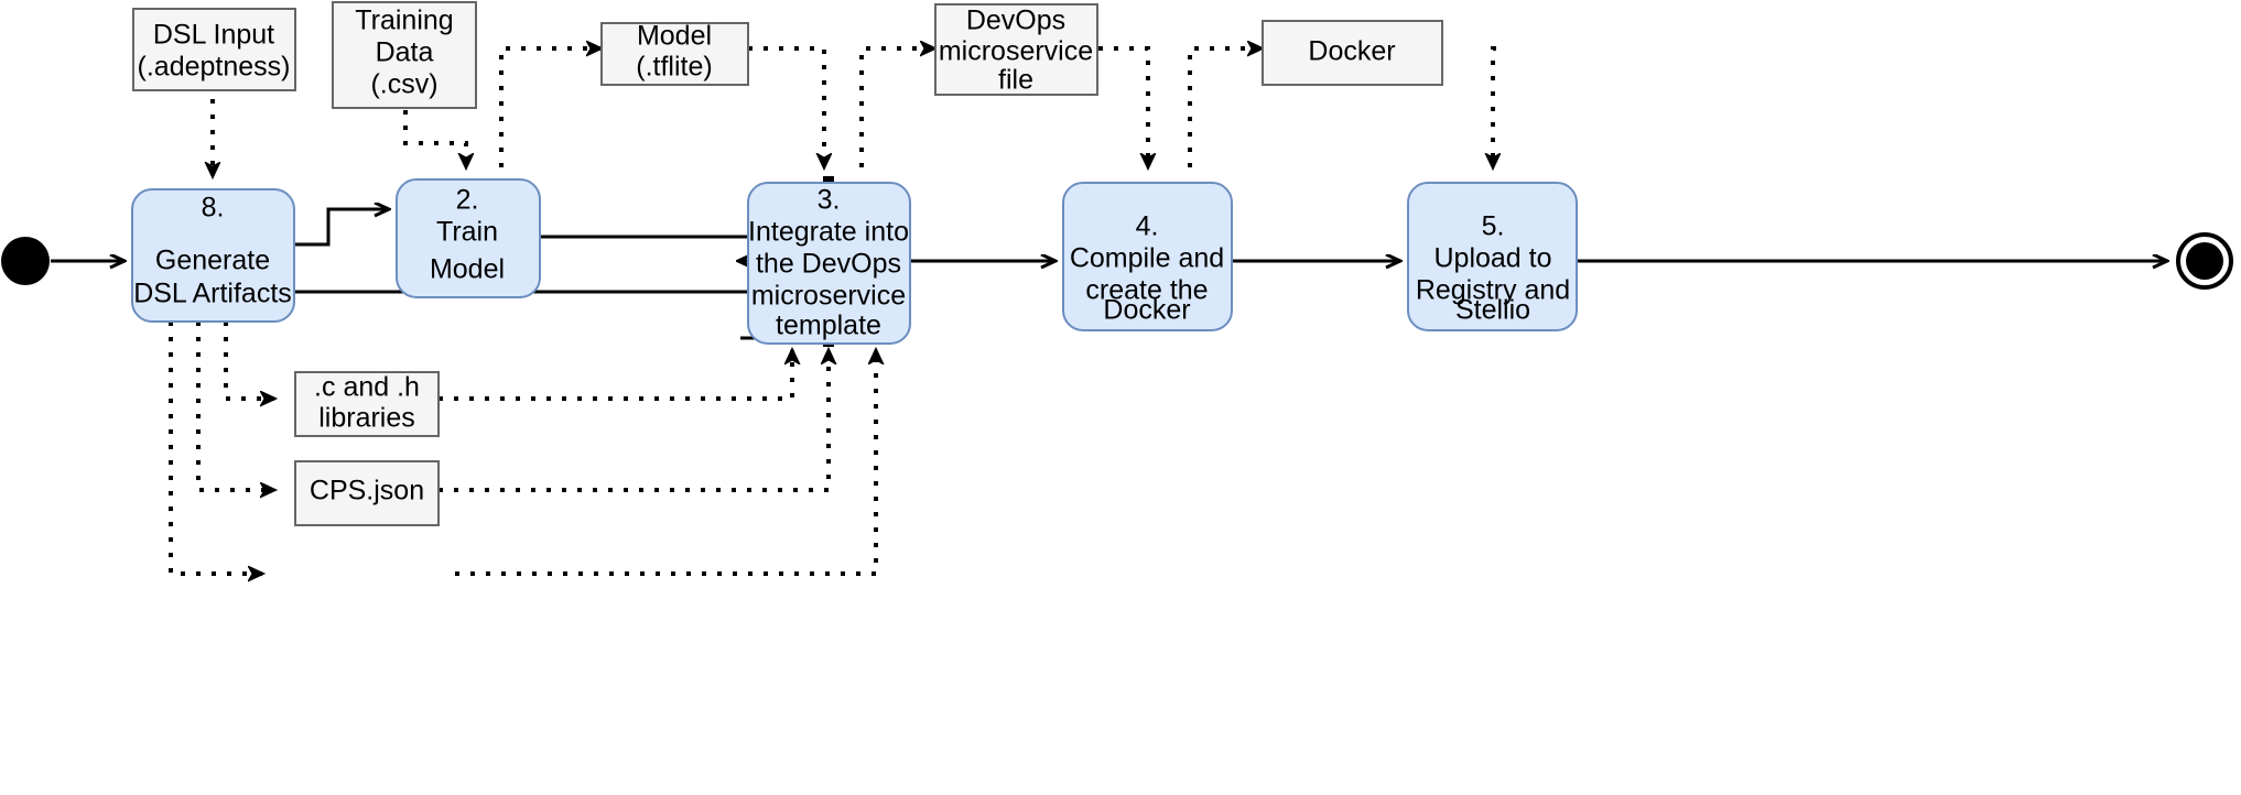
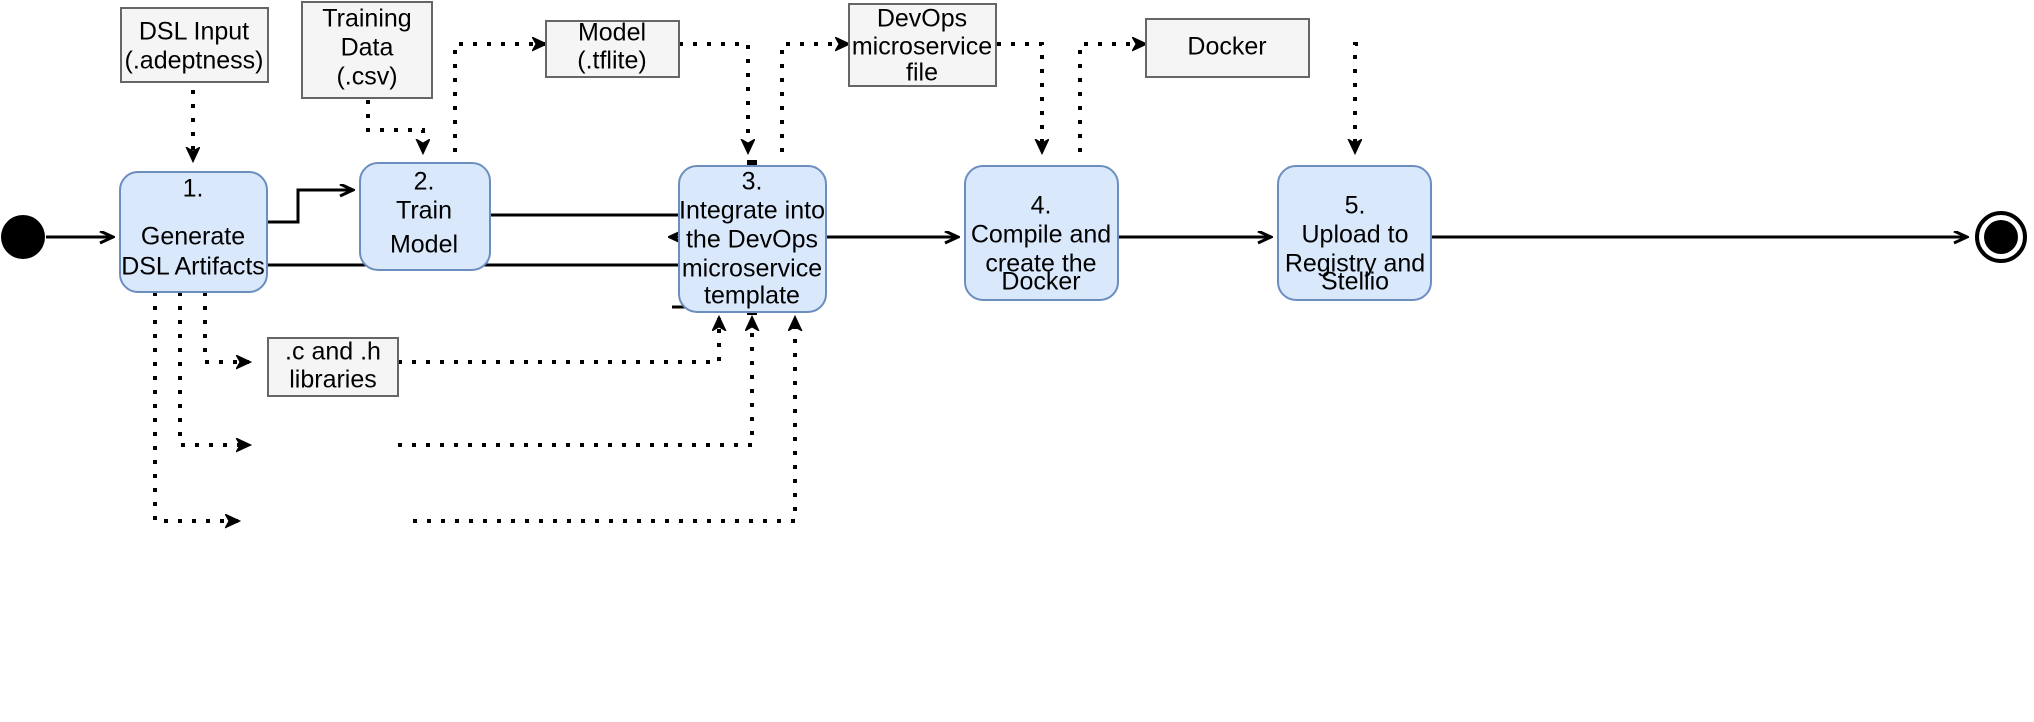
  DSL Input
  (.adeptness)
  Training
  Data
  (.csv)
  Model
  (.tflite)
  DevOps
  microservice
  file
  Docker
  .c and .h
  libraries
- CPS.json
- 8.
+ 1.
  Generate
  DSL Artifacts
  2.
  Train
  Model
  3.
  Integrate into
  the DevOps
  microservice
  template
  4.
  Compile and
  create the
  Docker
  5.
  Upload to
  Registry and
  Stellio
